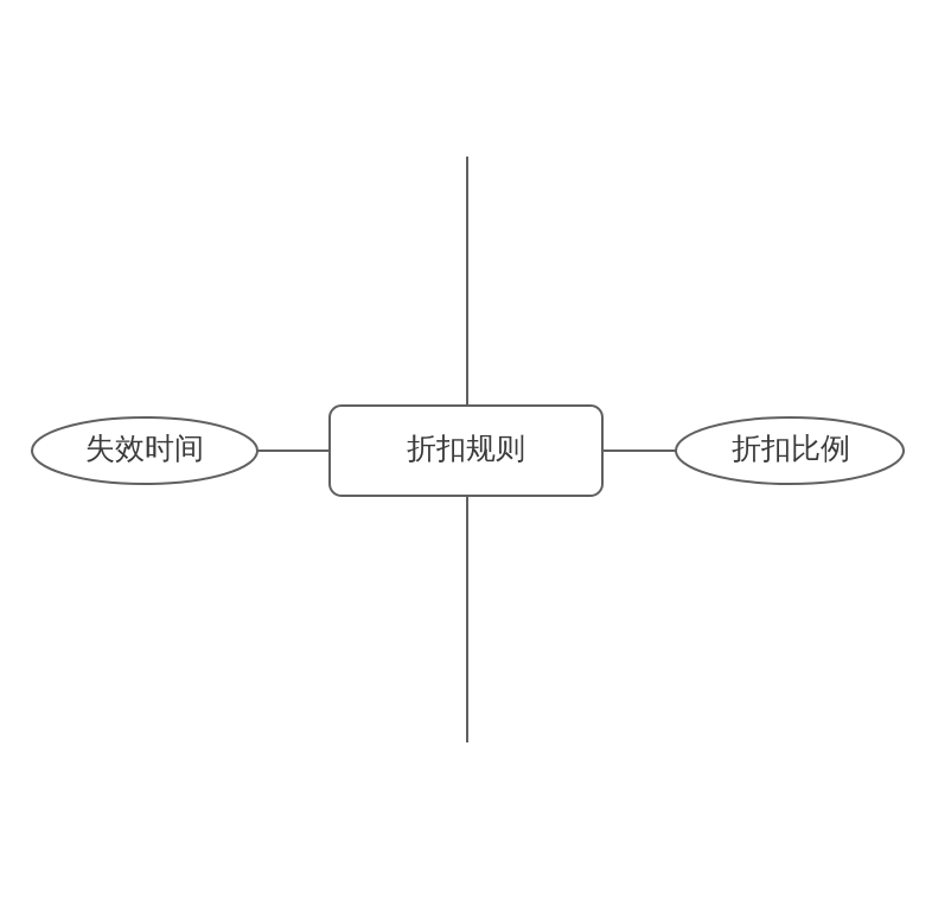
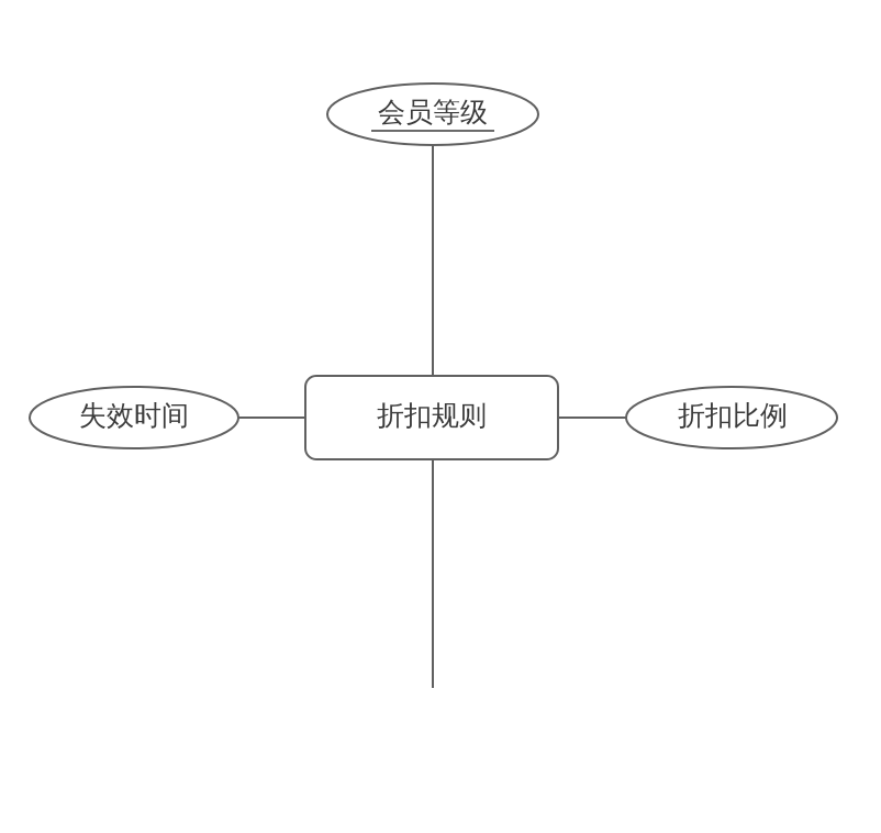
+ 会员等级
  失效时间
  折扣规则
  折扣比例
